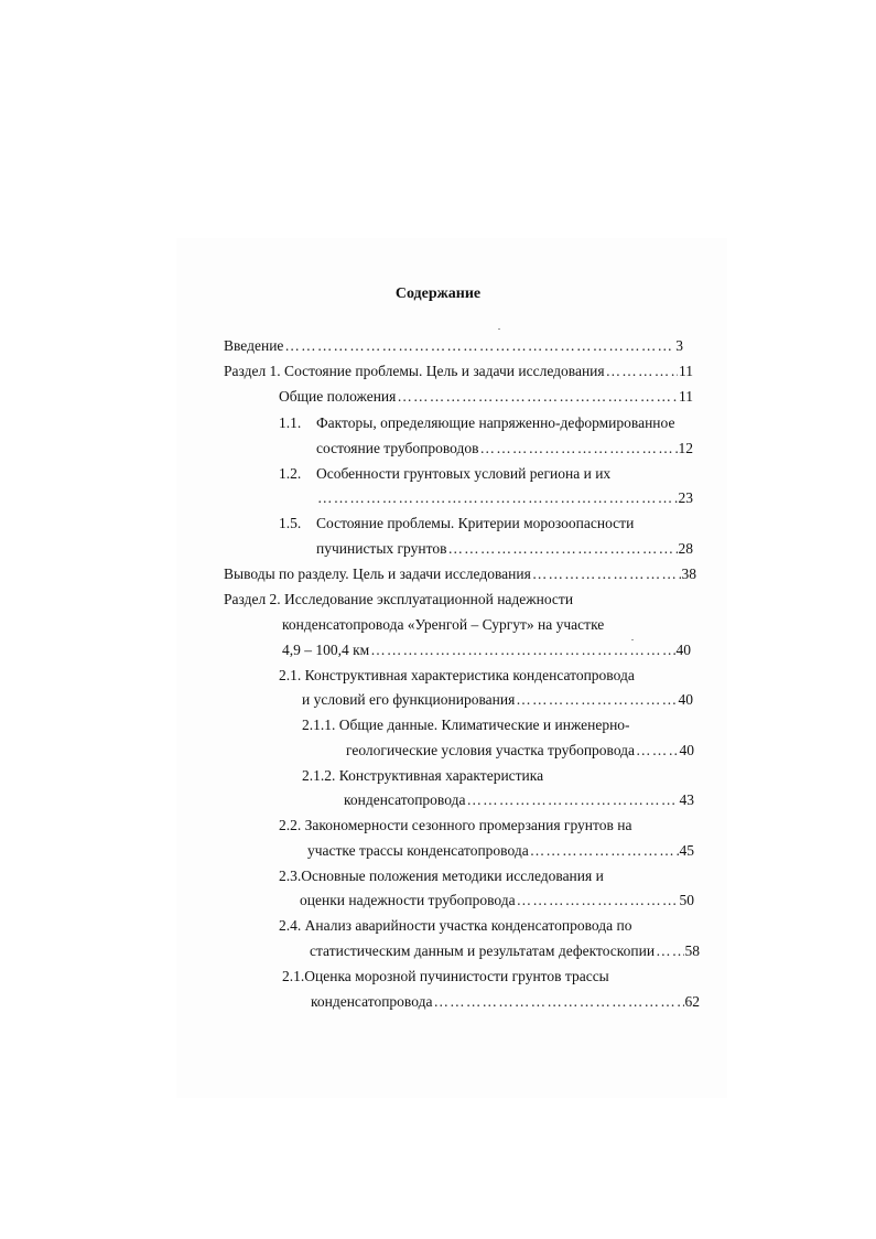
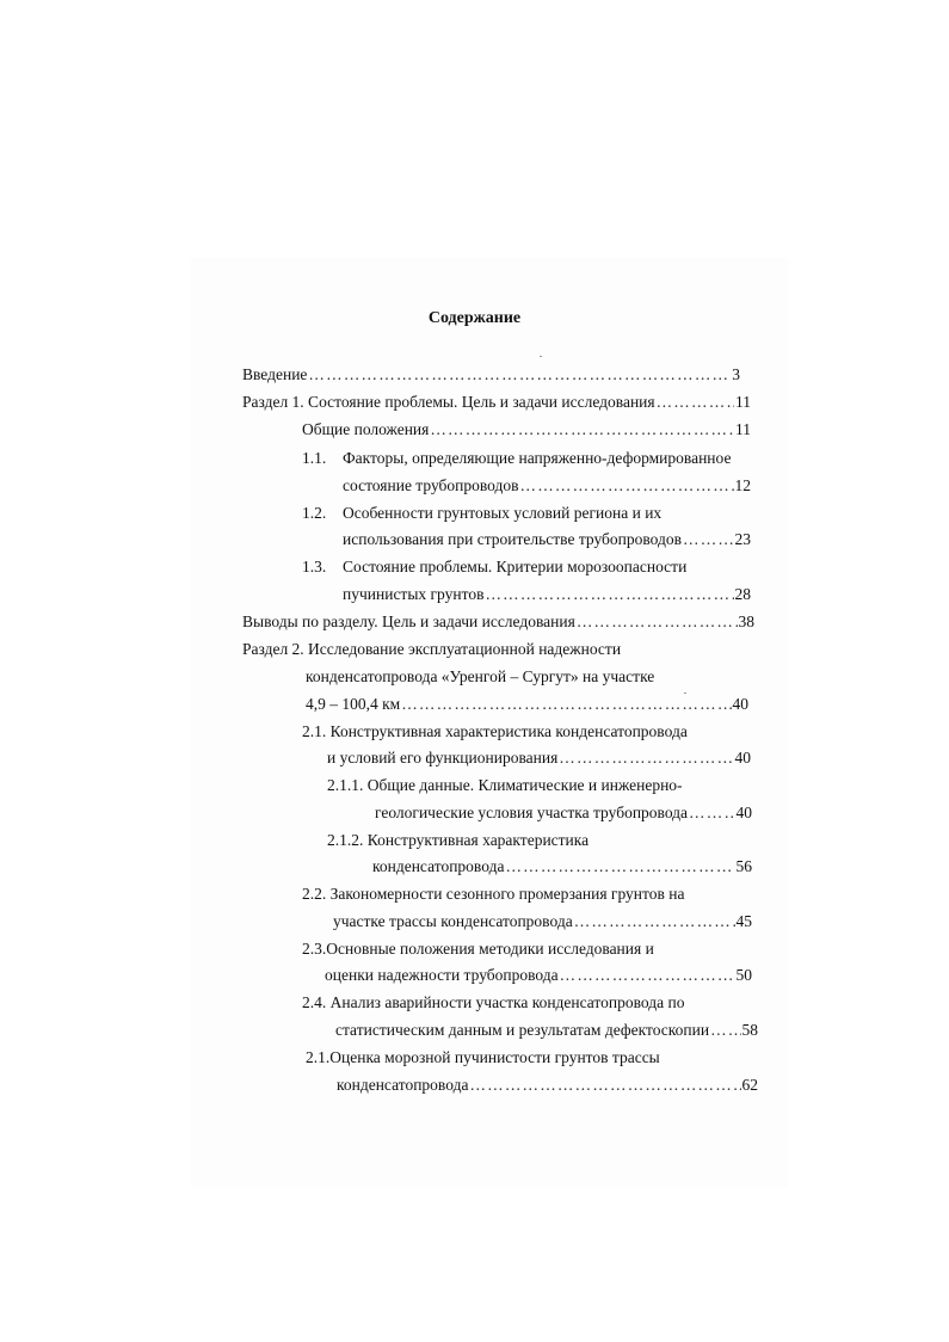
  Содержание
  Введение
  3
  Раздел 1. Состояние проблемы. Цель и задачи исследования
  11
  Общие положения
  11
  1.1.
  Факторы, определяющие напряженно-деформированное
  состояние трубопроводов
  12
  1.2.
  Особенности грунтовых условий региона и их
+ использования при строительстве трубопроводов
  23
- 1.5.
+ 1.3.
  Состояние проблемы. Критерии морозоопасности
  пучинистых грунтов
  28
  Выводы по разделу. Цель и задачи исследования
  38
  Раздел 2. Исследование эксплуатационной надежности
  конденсатопровода «Уренгой – Сургут» на участке
  4,9 – 100,4 км
  40
  2.1. Конструктивная характеристика конденсатопровода
  и условий его функционирования
  40
  2.1.1. Общие данные. Климатические и инженерно-
  геологические условия участка трубопровода
  40
  2.1.2. Конструктивная характеристика
  конденсатопровода
- 43
+ 56
  2.2. Закономерности сезонного промерзания грунтов на
  участке трассы конденсатопровода
  45
  2.3.Основные положения методики исследования и
  оценки надежности трубопровода
  50
  2.4. Анализ аварийности участка конденсатопровода по
  статистическим данным и результатам дефектоскопии
  58
  2.1.Оценка морозной пучинистости грунтов трассы
  конденсатопровода
  62
